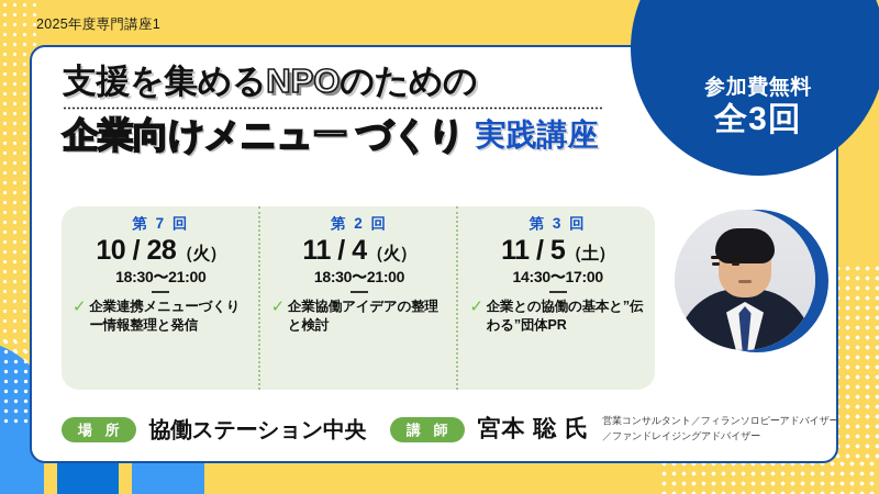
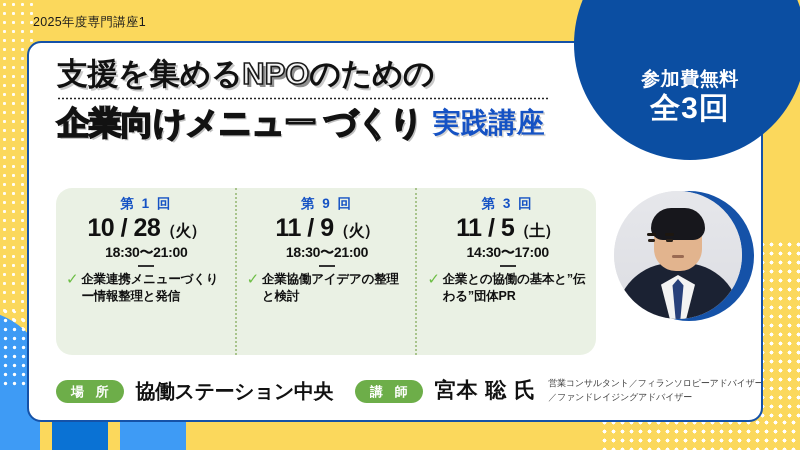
  2025年度専門講座1
  参加費無料
  全3回
  支援を集めるNPOのための
  企業向けメニュー づくり
  実践講座
- 第 7 回
+ 第 1 回
  10 / 28（火）
  18:30〜21:00
  ✓
  企業連携メニューづくりー情報整理と発信
- 第 2 回
+ 第 9 回
- 11 / 4（火）
+ 11 / 9（火）
  18:30〜21:00
  ✓
  企業協働アイデアの整理と検討
  第 3 回
  11 / 5（土）
  14:30〜17:00
  ✓
  企業との協働の基本と”伝わる”団体PR
  場 所
  協働ステーション中央
  講 師
  宮本 聡 氏
  営業コンサルタント／フィランソロピーアドバイザー
  ／ファンドレイジングアドバイザー
